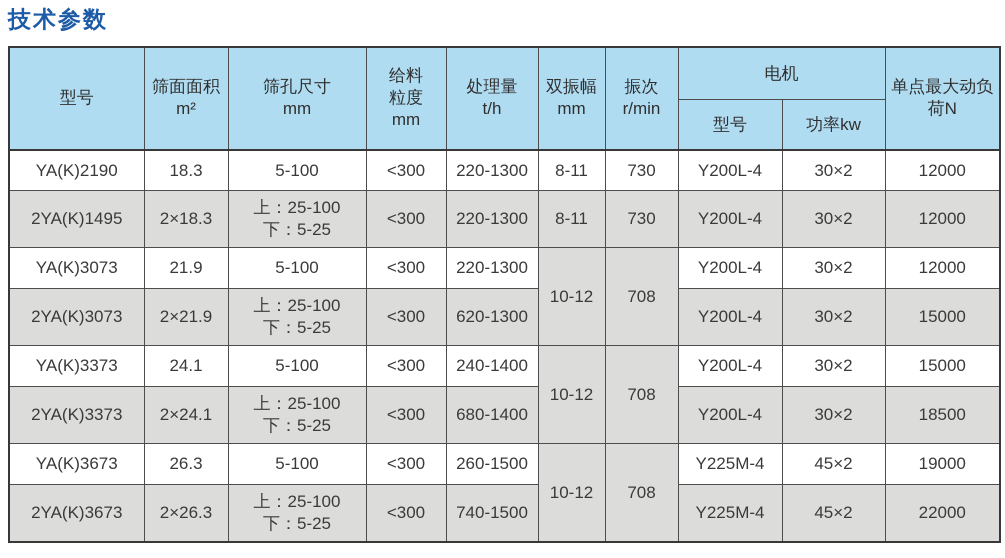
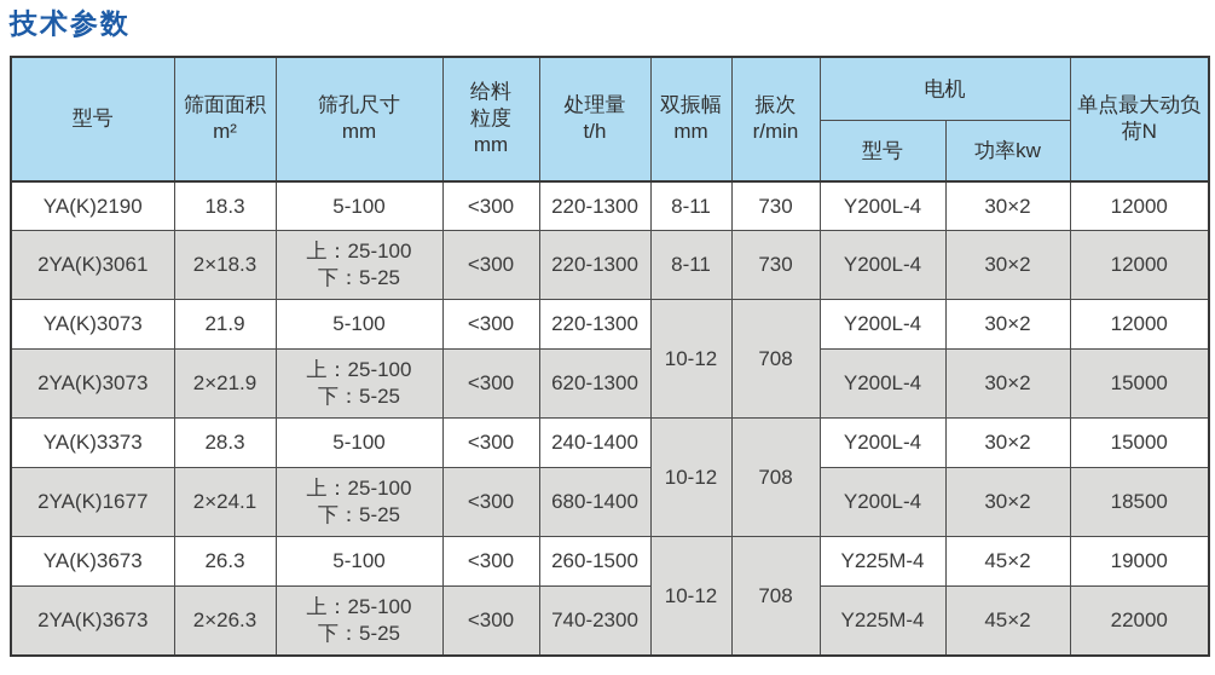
  技术参数
  型号	筛面面积 m²	筛孔尺寸 mm	给料 粒度 mm	处理量 t/h	双振幅 mm	振次 r/min	电机	单点最大动负 荷N
  型号	功率kw
  YA(K)2190	18.3	5-100	<300	220-1300	8-11	730	Y200L-4	30×2	12000
- 2YA(K)1495	2×18.3	上：25-100 下：5-25	<300	220-1300	8-11	730	Y200L-4	30×2	12000
+ 2YA(K)3061	2×18.3	上：25-100 下：5-25	<300	220-1300	8-11	730	Y200L-4	30×2	12000
  YA(K)3073	21.9	5-100	<300	220-1300	10-12	708	Y200L-4	30×2	12000
  2YA(K)3073	2×21.9	上：25-100 下：5-25	<300	620-1300	Y200L-4	30×2	15000
- YA(K)3373	24.1	5-100	<300	240-1400	10-12	708	Y200L-4	30×2	15000
+ YA(K)3373	28.3	5-100	<300	240-1400	10-12	708	Y200L-4	30×2	15000
- 2YA(K)3373	2×24.1	上：25-100 下：5-25	<300	680-1400	Y200L-4	30×2	18500
+ 2YA(K)1677	2×24.1	上：25-100 下：5-25	<300	680-1400	Y200L-4	30×2	18500
  YA(K)3673	26.3	5-100	<300	260-1500	10-12	708	Y225M-4	45×2	19000
- 2YA(K)3673	2×26.3	上：25-100 下：5-25	<300	740-1500	Y225M-4	45×2	22000
+ 2YA(K)3673	2×26.3	上：25-100 下：5-25	<300	740-2300	Y225M-4	45×2	22000
